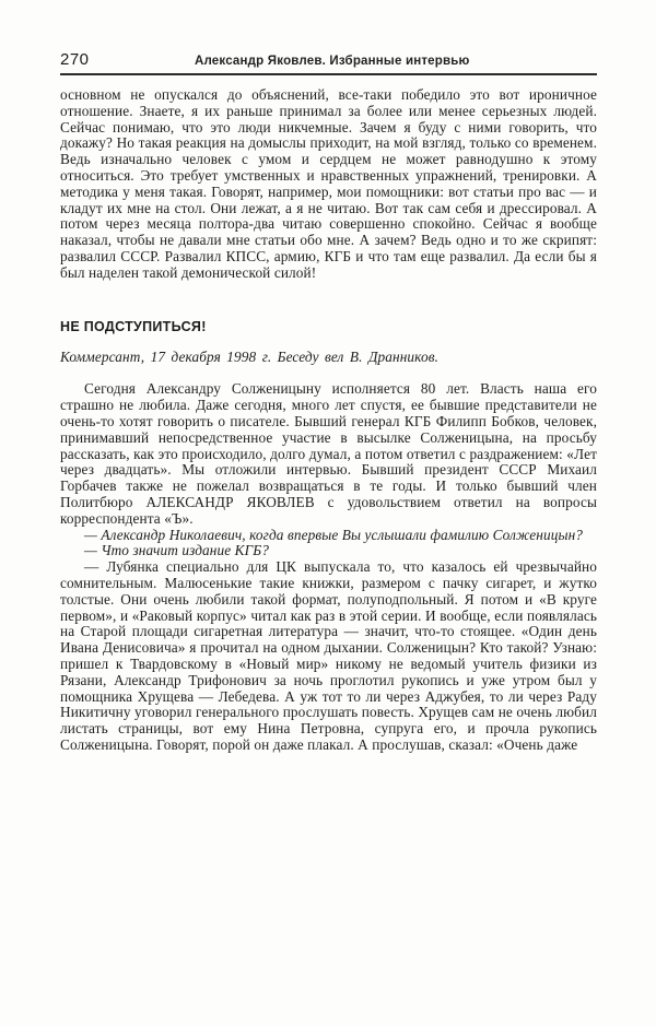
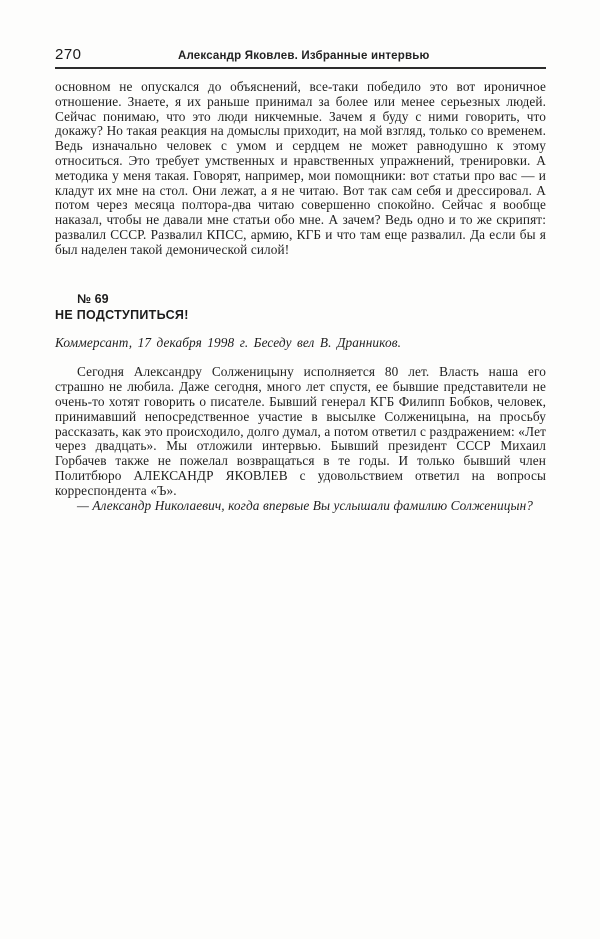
  270
  Александр Яковлев. Избранные интервью
  основном не опускался до объяснений, все-таки победило это вот ироничное отношение. Знаете, я их раньше принимал за более или менее серьезных людей. Сейчас понимаю, что это люди никчемные. Зачем я буду с ними говорить, что докажу? Но такая реакция на домыслы приходит, на мой взгляд, только со временем. Ведь изначально человек с умом и сердцем не может равнодушно к этому относиться. Это требует умственных и нравственных упражнений, тренировки. А методика у меня такая. Говорят, например, мои помощники: вот статьи про вас — и кладут их мне на стол. Они лежат, а я не читаю. Вот так сам себя и дрессировал. А потом через месяца полтора-два читаю совершенно спокойно. Сейчас я вообще наказал, чтобы не давали мне статьи обо мне. А зачем? Ведь одно и то же скрипят: развалил СССР. Развалил КПСС, армию, КГБ и что там еще развалил. Да если бы я был наделен такой демонической силой!
+ № 69
  НЕ ПОДСТУПИТЬСЯ!
  Коммерсант, 17 декабря 1998 г. Беседу вел В. Дранников.
  Сегодня Александру Солженицыну исполняется 80 лет. Власть наша его страшно не любила. Даже сегодня, много лет спустя, ее бывшие представители не очень-то хотят говорить о писателе. Бывший генерал КГБ Филипп Бобков, человек, принимавший непосредственное участие в высылке Солженицына, на просьбу рассказать, как это происходило, долго думал, а потом ответил с раздражением: «Лет через двадцать». Мы отложили интервью. Бывший президент СССР Михаил Горбачев также не пожелал возвращаться в те годы. И только бывший член Политбюро АЛЕКСАНДР ЯКОВЛЕВ с удовольствием ответил на вопросы корреспондента «Ъ».
  — Александр Николаевич, когда впервые Вы услышали фамилию Солженицын?
- — Что значит издание КГБ?
- — Лубянка специально для ЦК выпускала то, что казалось ей чрезвычайно сомнительным. Малюсенькие такие книжки, размером с пачку сигарет, и жутко толстые. Они очень любили такой формат, полуподпольный. Я потом и «В круге первом», и «Раковый корпус» читал как раз в этой серии. И вообще, если появлялась на Старой площади сигаретная литература — значит, что-то стоящее. «Один день Ивана Денисовича» я прочитал на одном дыхании. Солженицын? Кто такой? Узнаю: пришел к Твардовскому в «Новый мир» никому не ведомый учитель физики из Рязани, Александр Трифонович за ночь проглотил рукопись и уже утром был у помощника Хрущева — Лебедева. А уж тот то ли через Аджубея, то ли через Раду Никитичну уговорил генерального прослушать повесть. Хрущев сам не очень любил листать страницы, вот ему Нина Петровна, супруга его, и прочла рукопись Солженицына. Говорят, порой он даже плакал. А прослушав, сказал: «Очень даже
